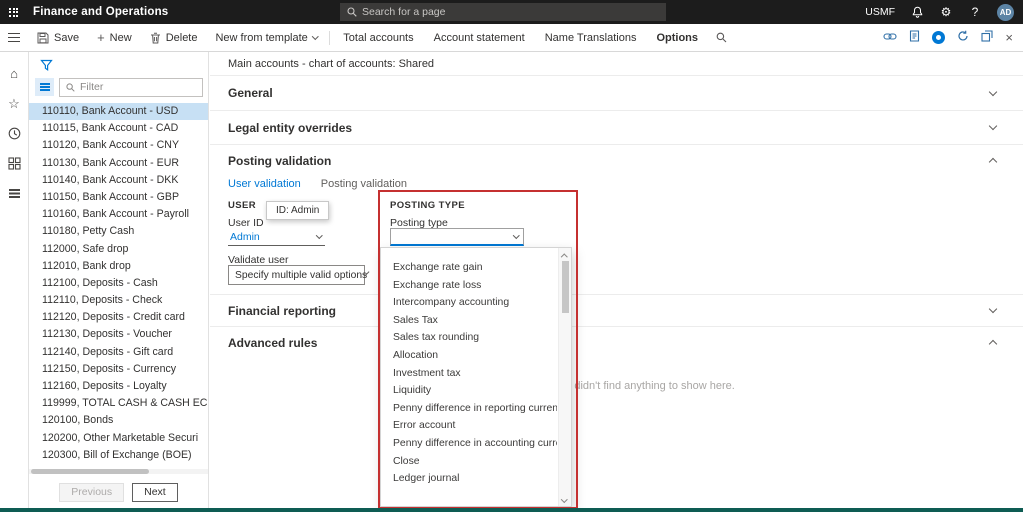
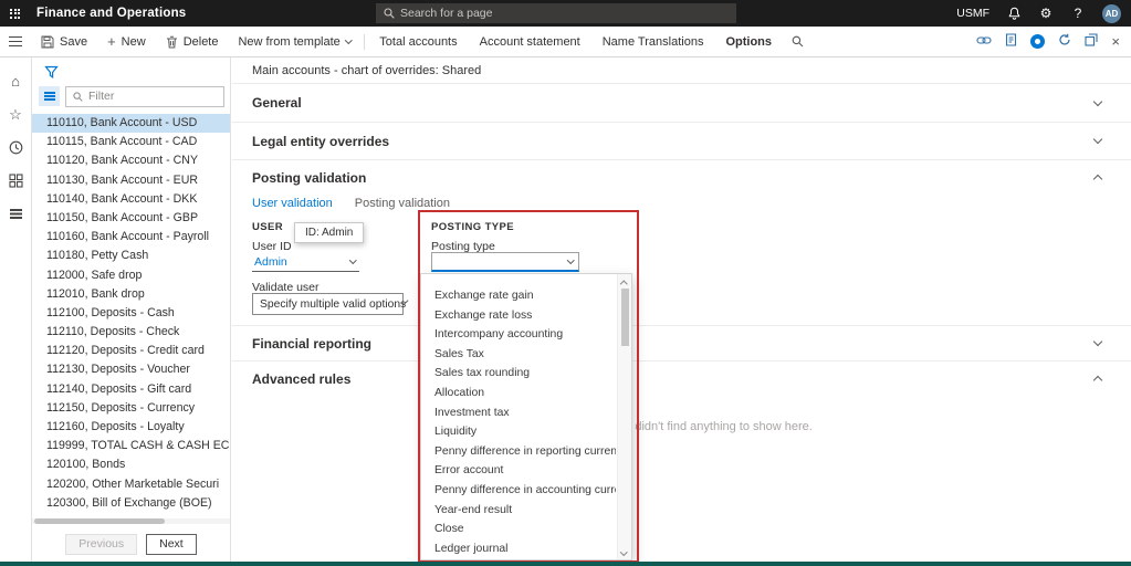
  Finance and Operations
  Search for a page
  USMF
  ⚙
  ?
  AD
  Save
  +
  New
  Delete
  New from template
  Total accounts
  Account statement
  Name Translations
  Options
  ×
  ⌂
  ☆
  Filter
  110110, Bank Account - USD
  110115, Bank Account - CAD
  110120, Bank Account - CNY
  110130, Bank Account - EUR
  110140, Bank Account - DKK
  110150, Bank Account - GBP
  110160, Bank Account - Payroll
  110180, Petty Cash
  112000, Safe drop
  112010, Bank drop
  112100, Deposits - Cash
  112110, Deposits - Check
  112120, Deposits - Credit card
  112130, Deposits - Voucher
  112140, Deposits - Gift card
  112150, Deposits - Currency
  112160, Deposits - Loyalty
  119999, TOTAL CASH & CASH EC
  120100, Bonds
  120200, Other Marketable Securi
  120300, Bill of Exchange (BOE)
  Previous
  Next
- Main accounts - chart of accounts: Shared
+ Main accounts - chart of overrides: Shared
  General
  Legal entity overrides
  Posting validation
  User validation
  Posting validation
  USER
  User ID
  Admin
  ID: Admin
  Validate user
  Specify multiple valid options
  POSTING TYPE
  Posting type
  Financial reporting
  Advanced rules
  didn't find anything to show here.
  Exchange rate gain
  Exchange rate loss
  Intercompany accounting
  Sales Tax
  Sales tax rounding
  Allocation
  Investment tax
  Liquidity
  Penny difference in reporting curren
  Error account
  Penny difference in accounting curr
+ Year-end result
  Close
  Ledger journal
